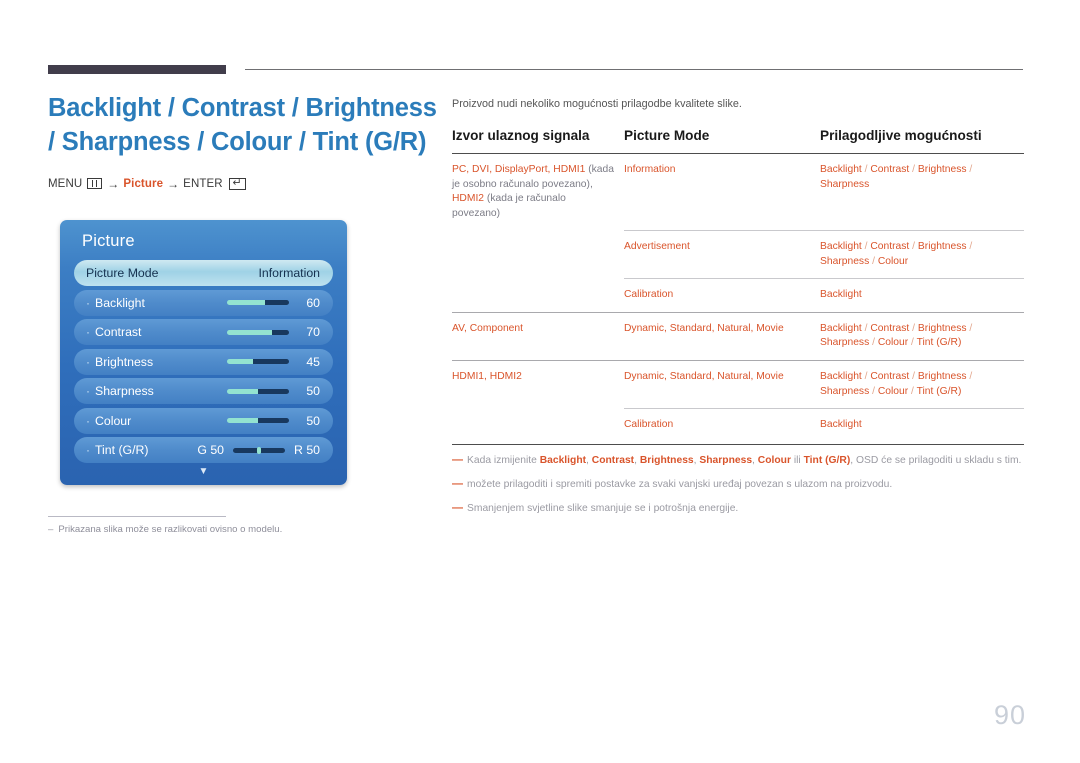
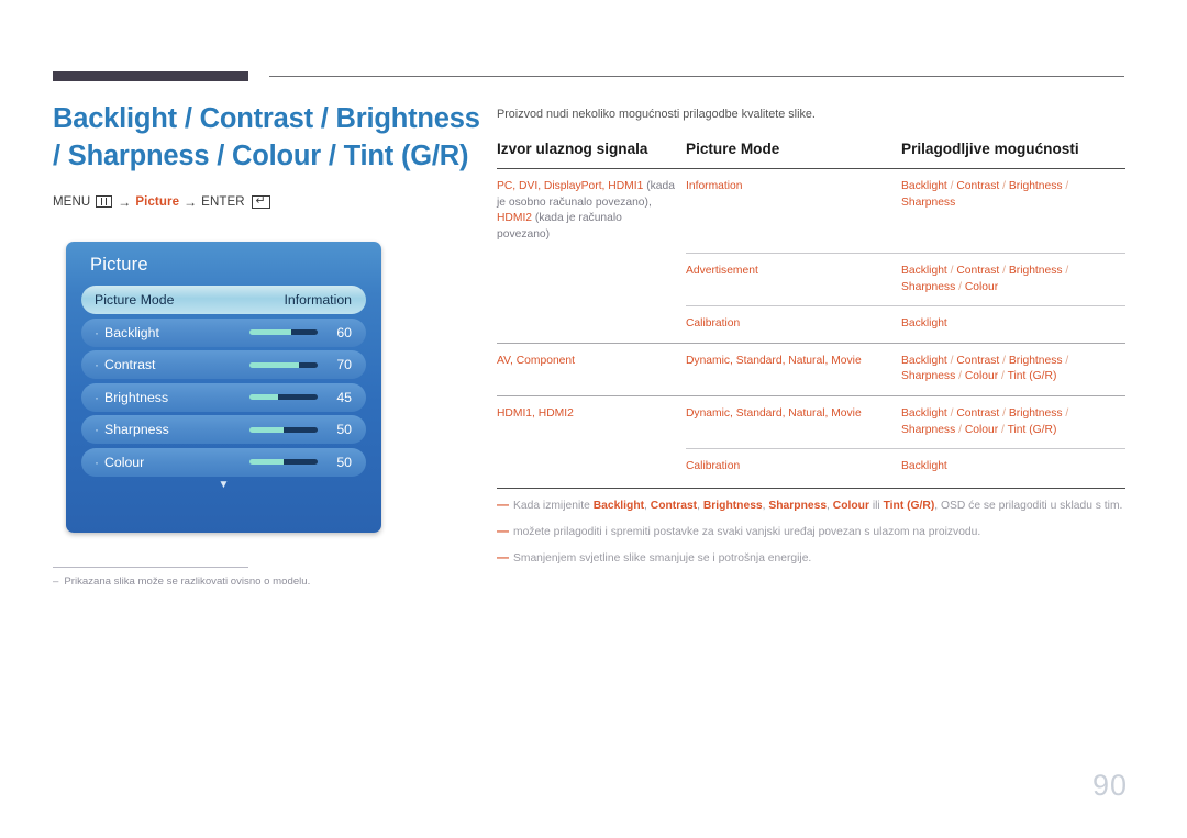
  Backlight / Contrast / Brightness / Sharpness / Colour / Tint (G/R)
  MENU
  →
  Picture
  →
  ENTER
  ↵
  Picture
  Picture Mode
  Information
  · Backlight
  60
  · Contrast
  70
  · Brightness
  45
  · Sharpness
  50
  · Colour
  50
- · Tint (G/R)
- G 50
- R 50
  ▼
  –
  Prikazana slika može se razlikovati ovisno o modelu.
  Proizvod nudi nekoliko mogućnosti prilagodbe kvalitete slike.
  Izvor ulaznog signala	Picture Mode	Prilagodljive mogućnosti
  PC, DVI, DisplayPort, HDMI1 (kada je osobno računalo povezano), HDMI2 (kada je računalo povezano)	Information	Backlight / Contrast / Brightness / Sharpness
  	Advertisement	Backlight / Contrast / Brightness / Sharpness / Colour
  	Calibration	Backlight
  AV, Component	Dynamic, Standard, Natural, Movie	Backlight / Contrast / Brightness / Sharpness / Colour / Tint (G/R)
  HDMI1, HDMI2	Dynamic, Standard, Natural, Movie	Backlight / Contrast / Brightness / Sharpness / Colour / Tint (G/R)
  	Calibration	Backlight
  —
  Kada izmijenite Backlight, Contrast, Brightness, Sharpness, Colour ili Tint (G/R), OSD će se prilagoditi u skladu s tim.
  —
  možete prilagoditi i spremiti postavke za svaki vanjski uređaj povezan s ulazom na proizvodu.
  —
  Smanjenjem svjetline slike smanjuje se i potrošnja energije.
  90
